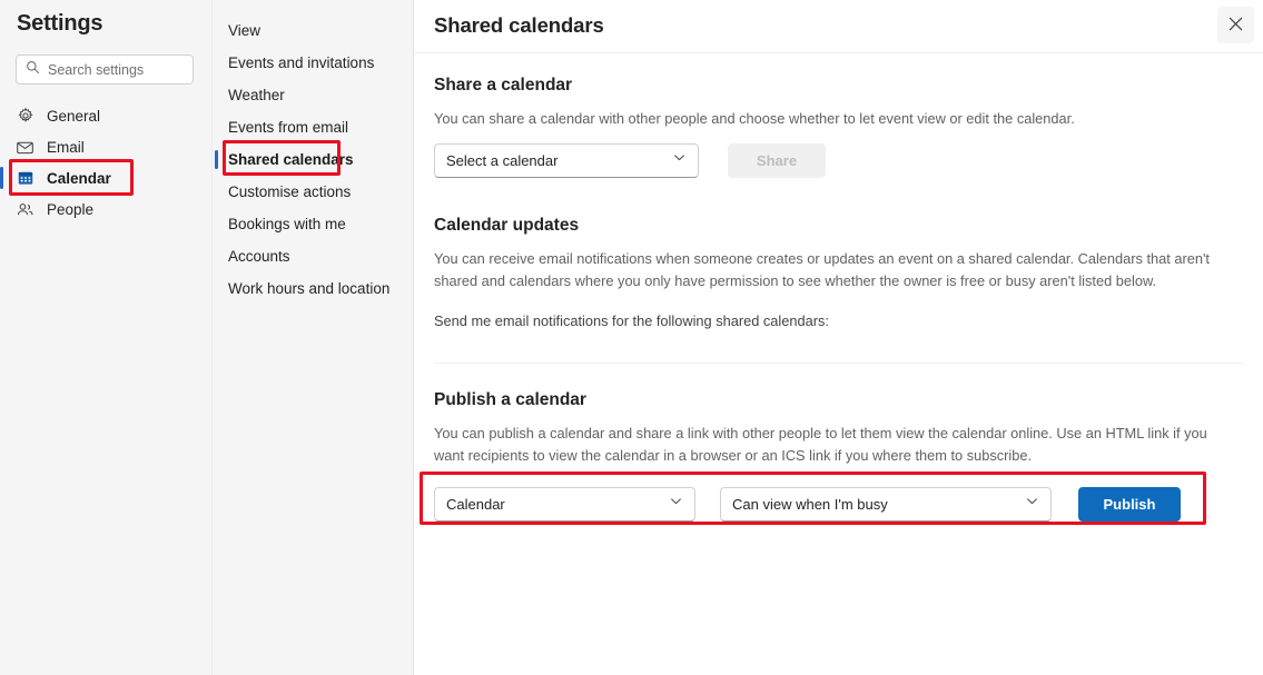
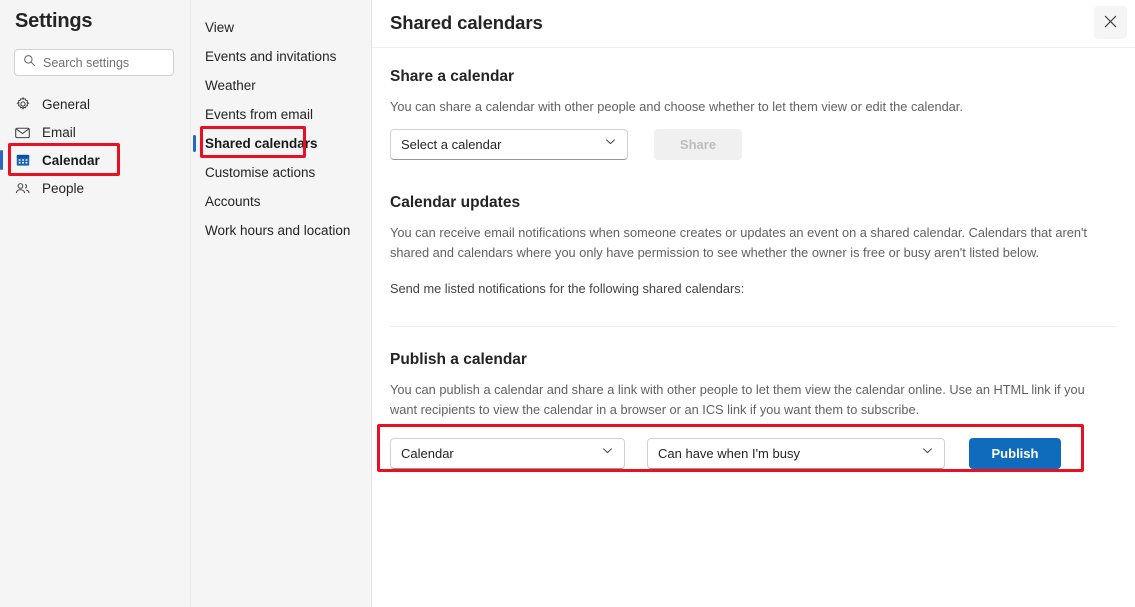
  Settings
  Search settings
  General
  Email
  Calendar
  People
  View
  Events and invitations
  Weather
  Events from email
  Shared calendars
  Customise actions
- Bookings with me
  Accounts
  Work hours and location
  Shared calendars
  Share a calendar
- You can share a calendar with other people and choose whether to let event view or edit the calendar.
+ You can share a calendar with other people and choose whether to let them view or edit the calendar.
  Select a calendar
  Share
  Calendar updates
  You can receive email notifications when someone creates or updates an event on a shared calendar. Calendars that aren't shared and calendars where you only have permission to see whether the owner is free or busy aren't listed below.
- Send me email notifications for the following shared calendars:
+ Send me listed notifications for the following shared calendars:
  Publish a calendar
- You can publish a calendar and share a link with other people to let them view the calendar online. Use an HTML link if you want recipients to view the calendar in a browser or an ICS link if you where them to subscribe.
+ You can publish a calendar and share a link with other people to let them view the calendar online. Use an HTML link if you want recipients to view the calendar in a browser or an ICS link if you want them to subscribe.
  Calendar
- Can view when I'm busy
+ Can have when I'm busy
  Publish
